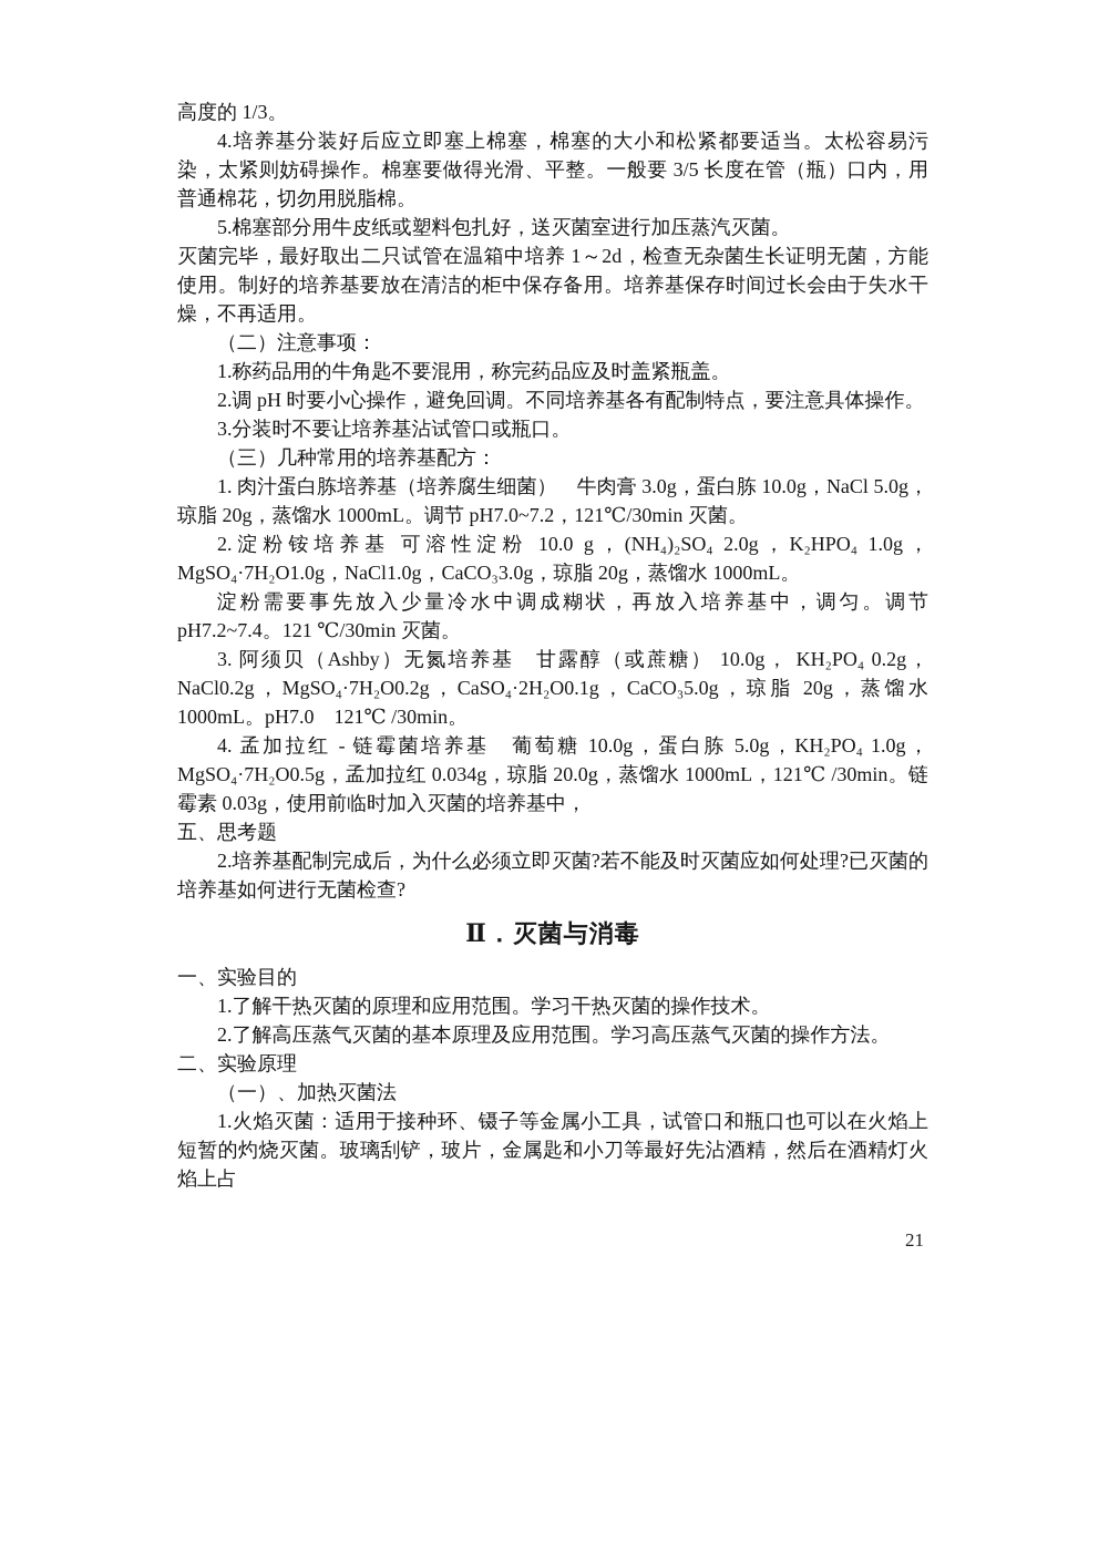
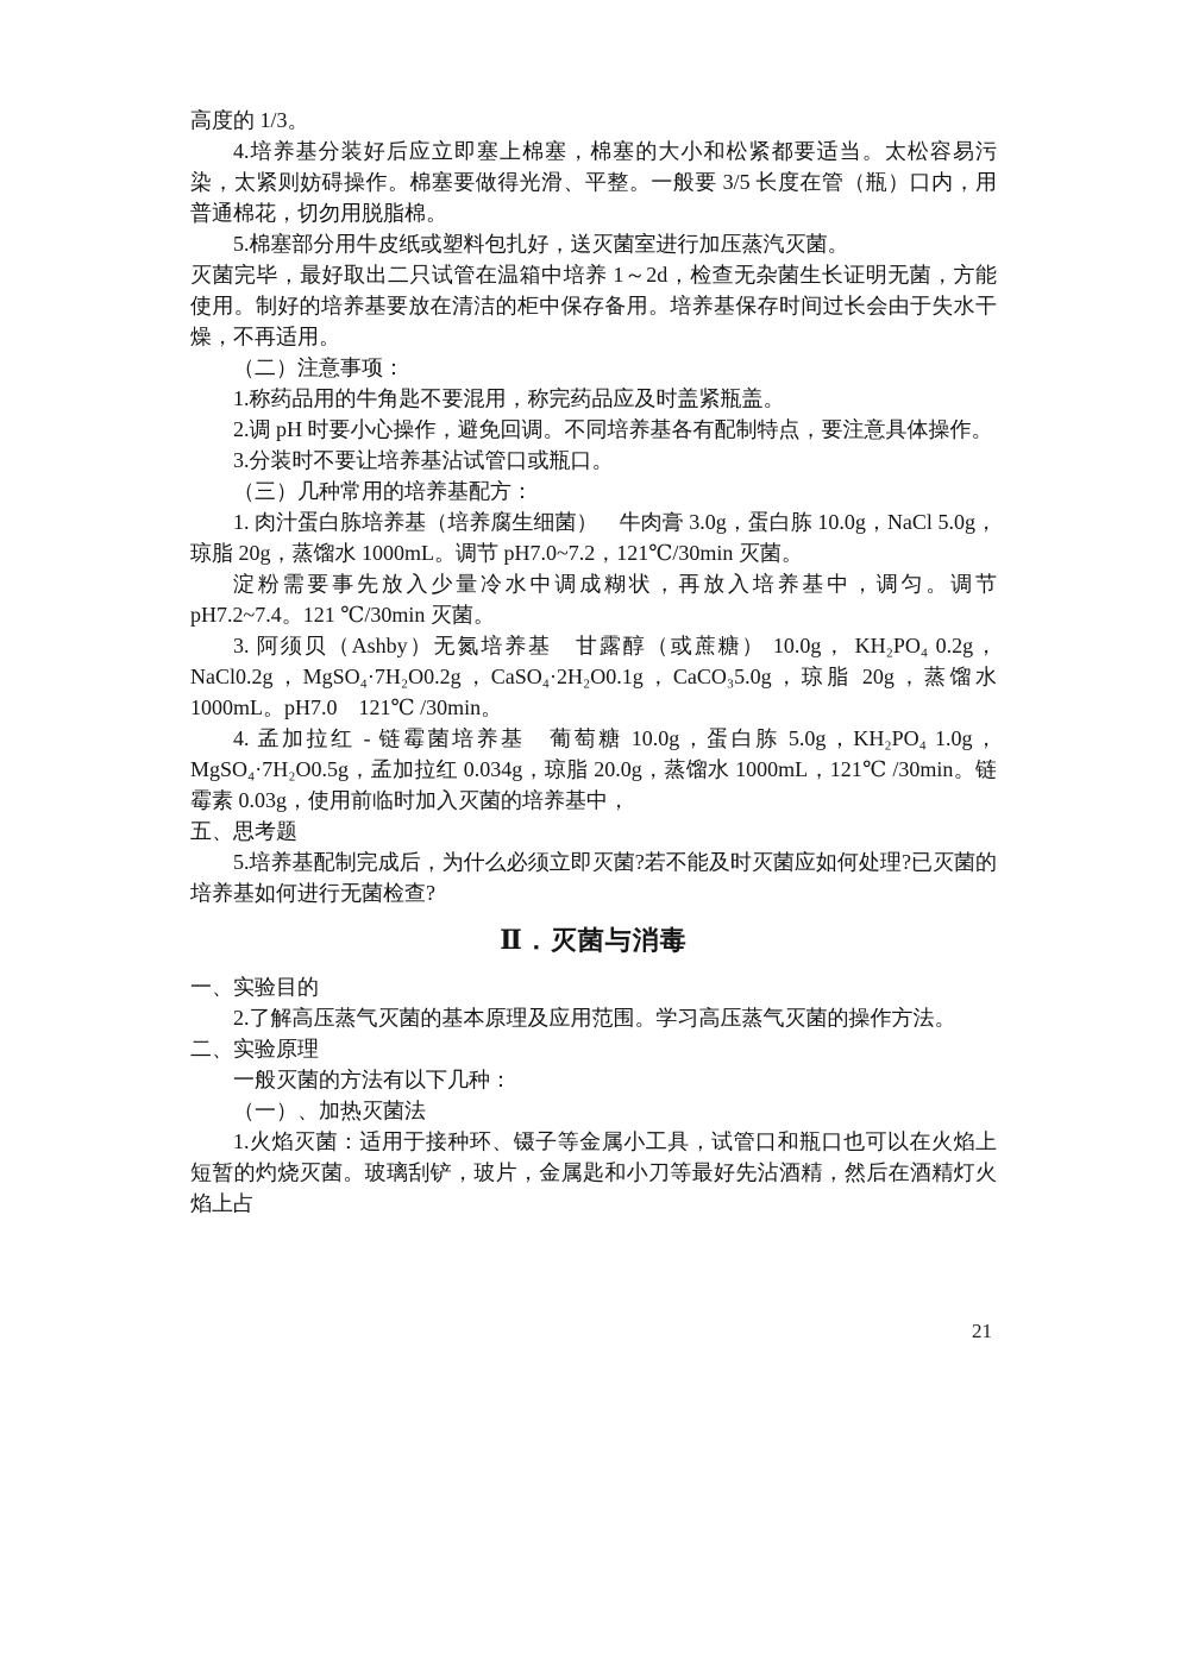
  高度的 1/3。
  4.培养基分装好后应立即塞上棉塞，棉塞的大小和松紧都要适当。太松容易污染，太紧则妨碍操作。棉塞要做得光滑、平整。一般要 3/5 长度在管（瓶）口内，用普通棉花，切勿用脱脂棉。
  5.棉塞部分用牛皮纸或塑料包扎好，送灭菌室进行加压蒸汽灭菌。
  灭菌完毕，最好取出二只试管在温箱中培养 1～2d，检查无杂菌生长证明无菌，方能使用。制好的培养基要放在清洁的柜中保存备用。培养基保存时间过长会由于失水干燥，不再适用。
  （二）注意事项：
  1.称药品用的牛角匙不要混用，称完药品应及时盖紧瓶盖。
  2.调 pH 时要小心操作，避免回调。不同培养基各有配制特点，要注意具体操作。
  3.分装时不要让培养基沾试管口或瓶口。
  （三）几种常用的培养基配方：
  1. 肉汁蛋白胨培养基（培养腐生细菌） 牛肉膏 3.0g，蛋白胨 10.0g，NaCl 5.0g，琼脂 20g，蒸馏水 1000mL。调节 pH7.0~7.2，121℃/30min 灭菌。
- 2.淀粉铵培养基 可溶性淀粉 10.0 g，(NH₄)₂SO₄ 2.0g，K₂HPO₄ 1.0g，MgSO₄·7H₂O1.0g，NaCl1.0g，CaCO₃3.0g，琼脂 20g，蒸馏水 1000mL。
  淀粉需要事先放入少量冷水中调成糊状，再放入培养基中，调匀。调节 pH7.2~7.4。121 ℃/30min 灭菌。
  3. 阿须贝（Ashby）无氮培养基 甘露醇（或蔗糖） 10.0g， KH₂PO₄ 0.2g，NaCl0.2g，MgSO₄·7H₂O0.2g，CaSO₄·2H₂O0.1g，CaCO₃5.0g，琼脂 20g，蒸馏水 1000mL。pH7.0 121℃ /30min。
  4. 孟加拉红 - 链霉菌培养基 葡萄糖 10.0g，蛋白胨 5.0g，KH₂PO₄ 1.0g，MgSO₄·7H₂O0.5g，孟加拉红 0.034g，琼脂 20.0g，蒸馏水 1000mL，121℃ /30min。链霉素 0.03g，使用前临时加入灭菌的培养基中，
  五、思考题
- 2.培养基配制完成后，为什么必须立即灭菌?若不能及时灭菌应如何处理?已灭菌的培养基如何进行无菌检查?
+ 5.培养基配制完成后，为什么必须立即灭菌?若不能及时灭菌应如何处理?已灭菌的培养基如何进行无菌检查?
  Ⅱ．灭菌与消毒
  一、实验目的
- 1.了解干热灭菌的原理和应用范围。学习干热灭菌的操作技术。
  2.了解高压蒸气灭菌的基本原理及应用范围。学习高压蒸气灭菌的操作方法。
  二、实验原理
+ 一般灭菌的方法有以下几种：
  （一）、加热灭菌法
  1.火焰灭菌：适用于接种环、镊子等金属小工具，试管口和瓶口也可以在火焰上短暂的灼烧灭菌。玻璃刮铲，玻片，金属匙和小刀等最好先沾酒精，然后在酒精灯火焰上占
  21
